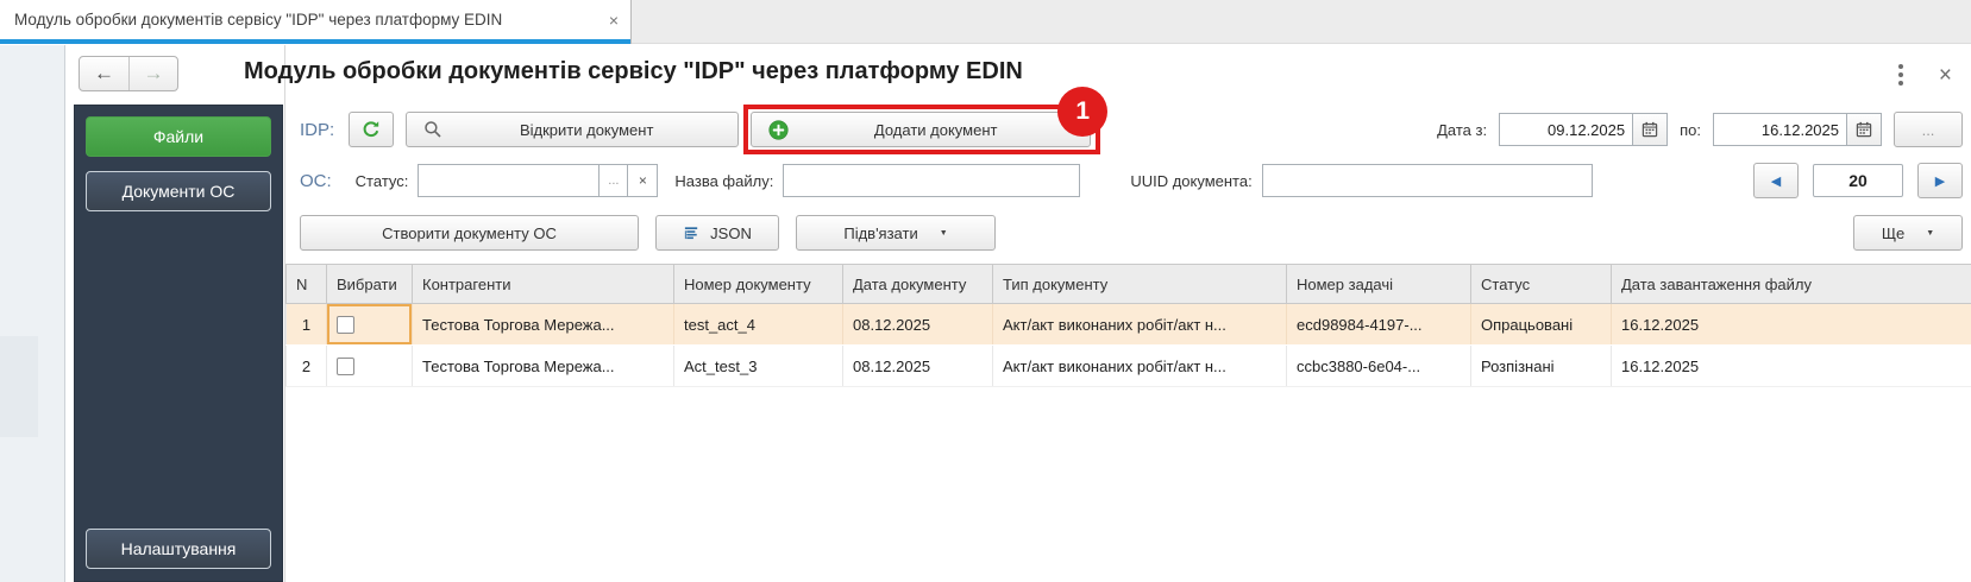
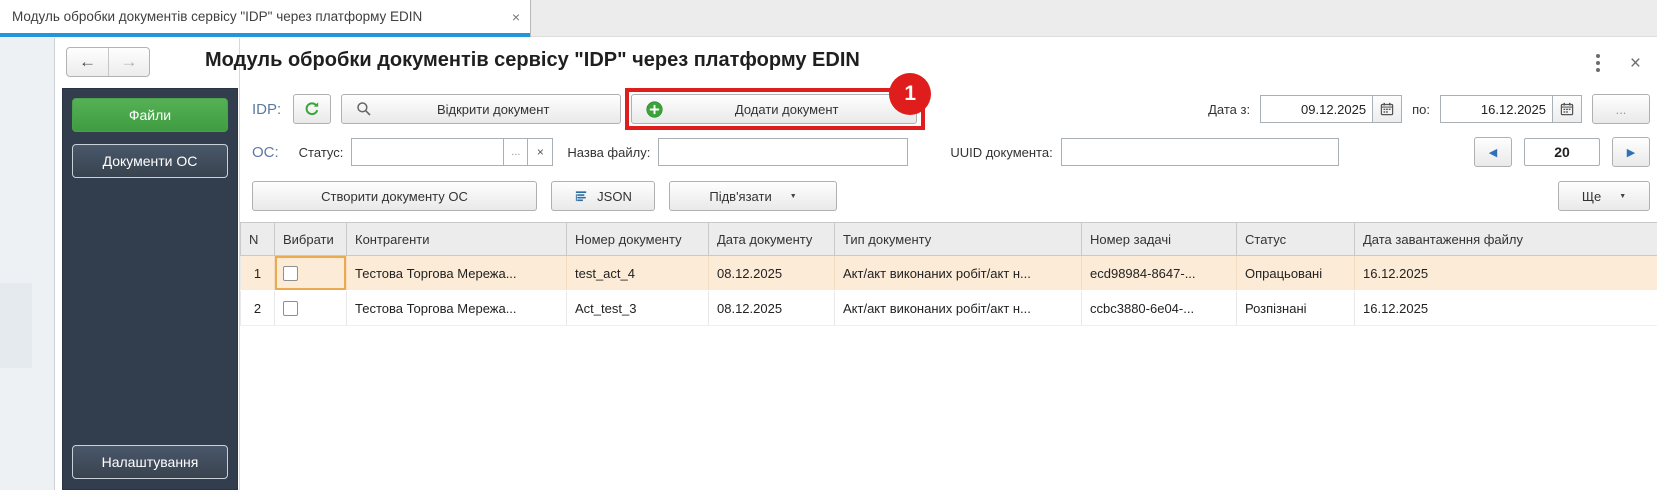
  Модуль обробки документів сервісу "IDP" через платформу EDIN
  ×
  ←
  →
  Модуль обробки документів сервісу "IDP" через платформу EDIN
  ×
  Файли
  Документи ОС
  Налаштування
  IDP:
  Відкрити документ
  Додати документ
  1
  Дата з:
  09.12.2025
  по:
  16.12.2025
  ...
  ОС:
  Статус:
  ...
  ×
  Назва файлу:
  UUID документа:
  ◀
  20
  ▶
  Створити документу ОС
  JSON
  Підв'язати
  Ще
  N	Вибрати	Контрагенти	Номер документу	Дата документу	Тип документу	Номер задачі	Статус	Дата завантаження файлу
- 1		Тестова Торгова Мережа...	test_act_4	08.12.2025	Акт/акт виконаних робіт/акт н...	ecd98984-4197-...	Опрацьовані	16.12.2025
+ 1		Тестова Торгова Мережа...	test_act_4	08.12.2025	Акт/акт виконаних робіт/акт н...	ecd98984-8647-...	Опрацьовані	16.12.2025
  2		Тестова Торгова Мережа...	Act_test_3	08.12.2025	Акт/акт виконаних робіт/акт н...	ccbc3880-6e04-...	Розпізнані	16.12.2025
